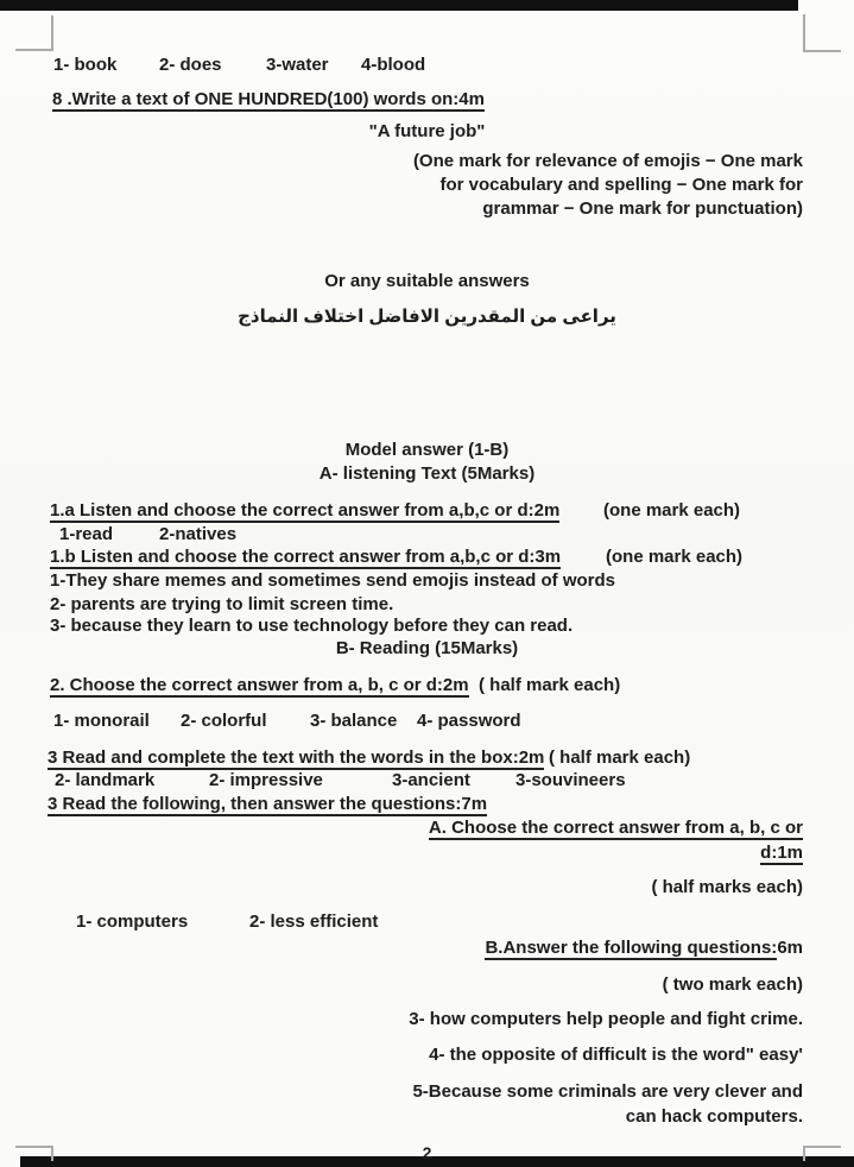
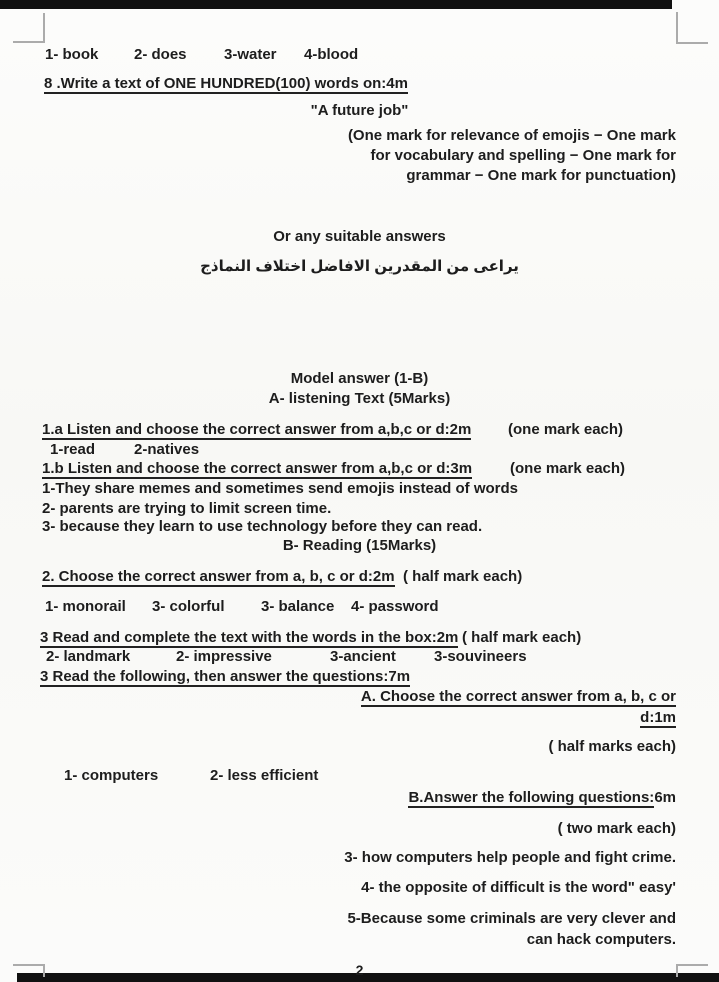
  1- book
  2- does
  3-water
  4-blood
  8 .Write a text of ONE HUNDRED(100) words on:4m
  "A future job"
  (One mark for relevance of emojis − One mark
  for vocabulary and spelling − One mark for
  grammar − One mark for punctuation)
  Or any suitable answers
  يراعى من المقدرين الافاضل اختلاف النماذج
  Model answer (1-B)
  A- listening Text (5Marks)
  1.a Listen and choose the correct answer from a,b,c or d:2m
  (one mark each)
  1-read
  2-natives
  1.b Listen and choose the correct answer from a,b,c or d:3m
  (one mark each)
  1-They share memes and sometimes send emojis instead of words
  2- parents are trying to limit screen time.
  3- because they learn to use technology before they can read.
  B- Reading (15Marks)
  2. Choose the correct answer from a, b, c or d:2m
  ( half mark each)
  1- monorail
- 2- colorful
+ 3- colorful
  3- balance
  4- password
  3 Read and complete the text with the words in the box:2m
  ( half mark each)
  2- landmark
  2- impressive
  3-ancient
  3-souvineers
  3 Read the following, then answer the questions:7m
  A. Choose the correct answer from a, b, c or
  d:1m
  ( half marks each)
  1- computers
  2- less efficient
  B.Answer the following questions:6m
  ( two mark each)
  3- how computers help people and fight crime.
  4- the opposite of difficult is the word" easy'
  5-Because some criminals are very clever and
  can hack computers.
  2
